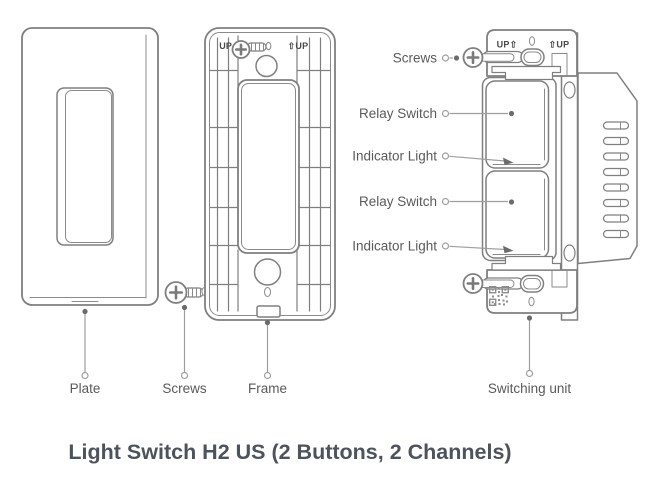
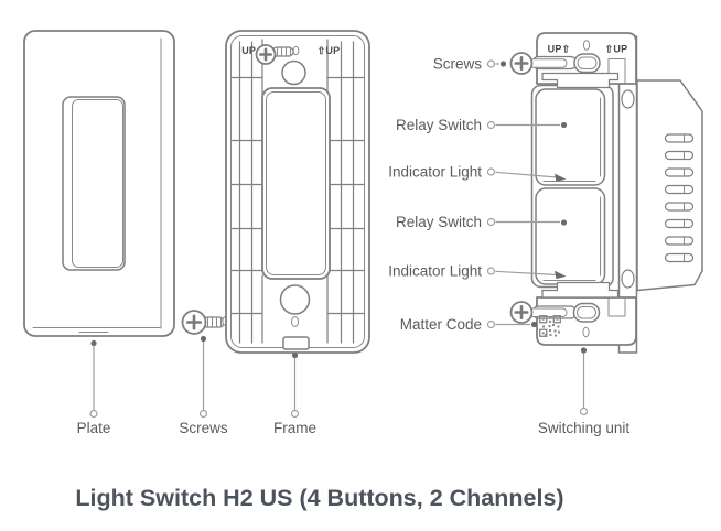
  ⇧UP
  UP⇧
  ⇧UP
  Screws
  Relay Switch
  Indicator Light
  Relay Switch
  Indicator Light
+ Matter Code
  Plate
  Screws
  Frame
  Switching unit
- Light Switch H2 US (2 Buttons, 2 Channels)
+ Light Switch H2 US (4 Buttons, 2 Channels)
